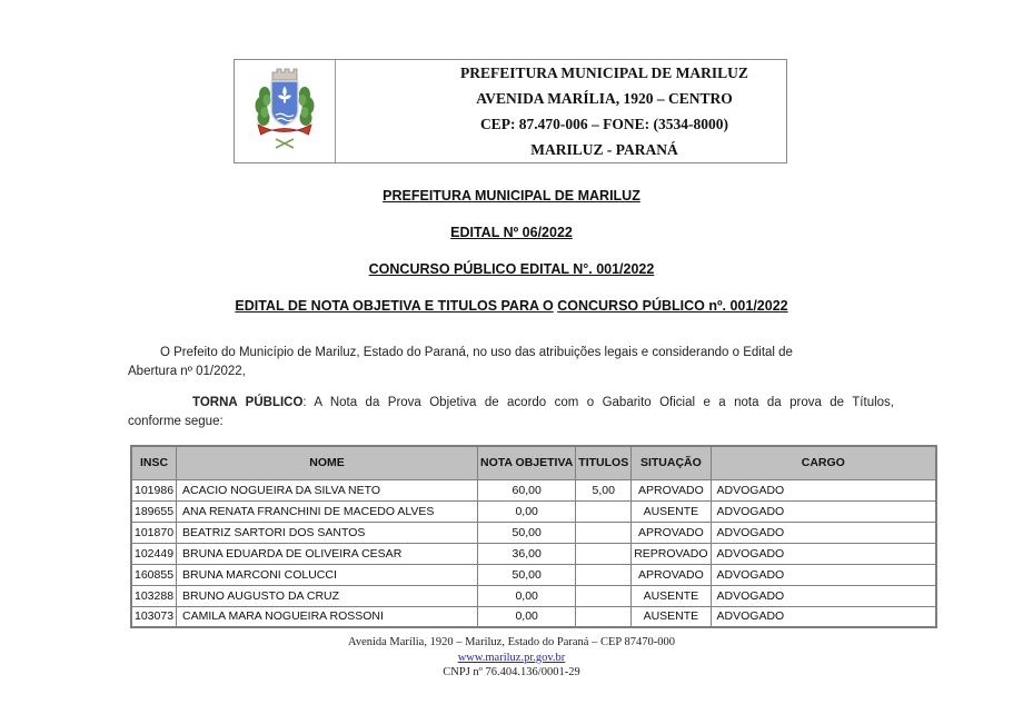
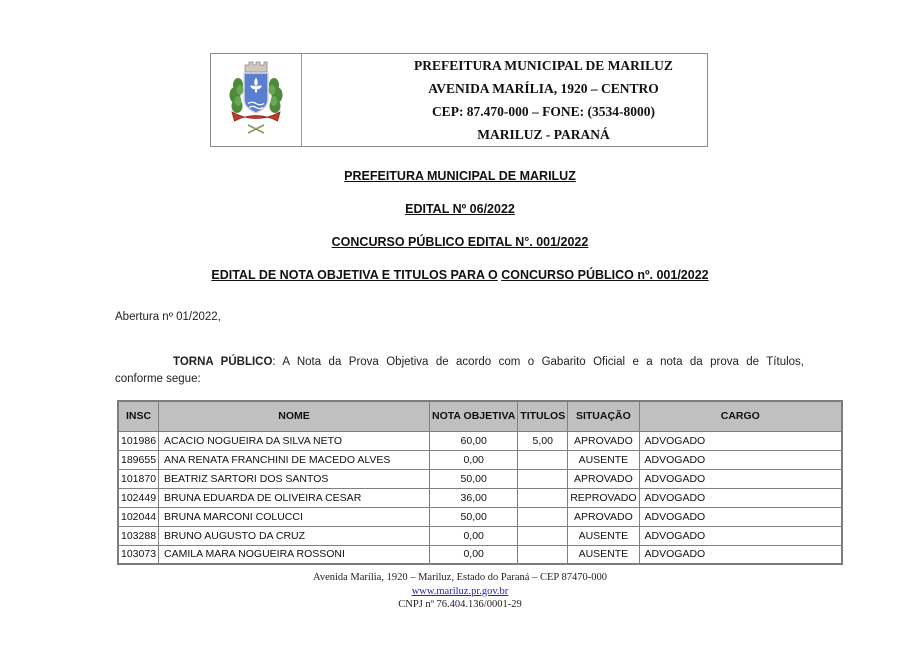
  PREFEITURA MUNICIPAL DE MARILUZ
  AVENIDA MARÍLIA, 1920 – CENTRO
- CEP: 87.470-006 – FONE: (3534-8000)
+ CEP: 87.470-000 – FONE: (3534-8000)
  MARILUZ - PARANÁ
  PREFEITURA MUNICIPAL DE MARILUZ
  EDITAL Nº 06/2022
  CONCURSO PÚBLICO EDITAL N°. 001/2022
  EDITAL DE NOTA OBJETIVA E TITULOS PARA O CONCURSO PÚBLICO nº. 001/2022
- O Prefeito do Município de Mariluz, Estado do Paraná, no uso das atribuições legais e considerando o Edital de
  Abertura nº 01/2022,
  TORNA PÚBLICO: A Nota da Prova Objetiva de acordo com o Gabarito Oficial e a nota da prova de Títulos,
  conforme segue:
  INSC	NOME	NOTA OBJETIVA	TITULOS	SITUAÇÃO	CARGO
  101986	ACACIO NOGUEIRA DA SILVA NETO	60,00	5,00	APROVADO	ADVOGADO
  189655	ANA RENATA FRANCHINI DE MACEDO ALVES	0,00		AUSENTE	ADVOGADO
  101870	BEATRIZ SARTORI DOS SANTOS	50,00		APROVADO	ADVOGADO
  102449	BRUNA EDUARDA DE OLIVEIRA CESAR	36,00		REPROVADO	ADVOGADO
- 160855	BRUNA MARCONI COLUCCI	50,00		APROVADO	ADVOGADO
+ 102044	BRUNA MARCONI COLUCCI	50,00		APROVADO	ADVOGADO
  103288	BRUNO AUGUSTO DA CRUZ	0,00		AUSENTE	ADVOGADO
  103073	CAMILA MARA NOGUEIRA ROSSONI	0,00		AUSENTE	ADVOGADO
  Avenida Marília, 1920 – Mariluz, Estado do Paraná – CEP 87470-000
  www.mariluz.pr.gov.br
  CNPJ nº 76.404.136/0001-29
